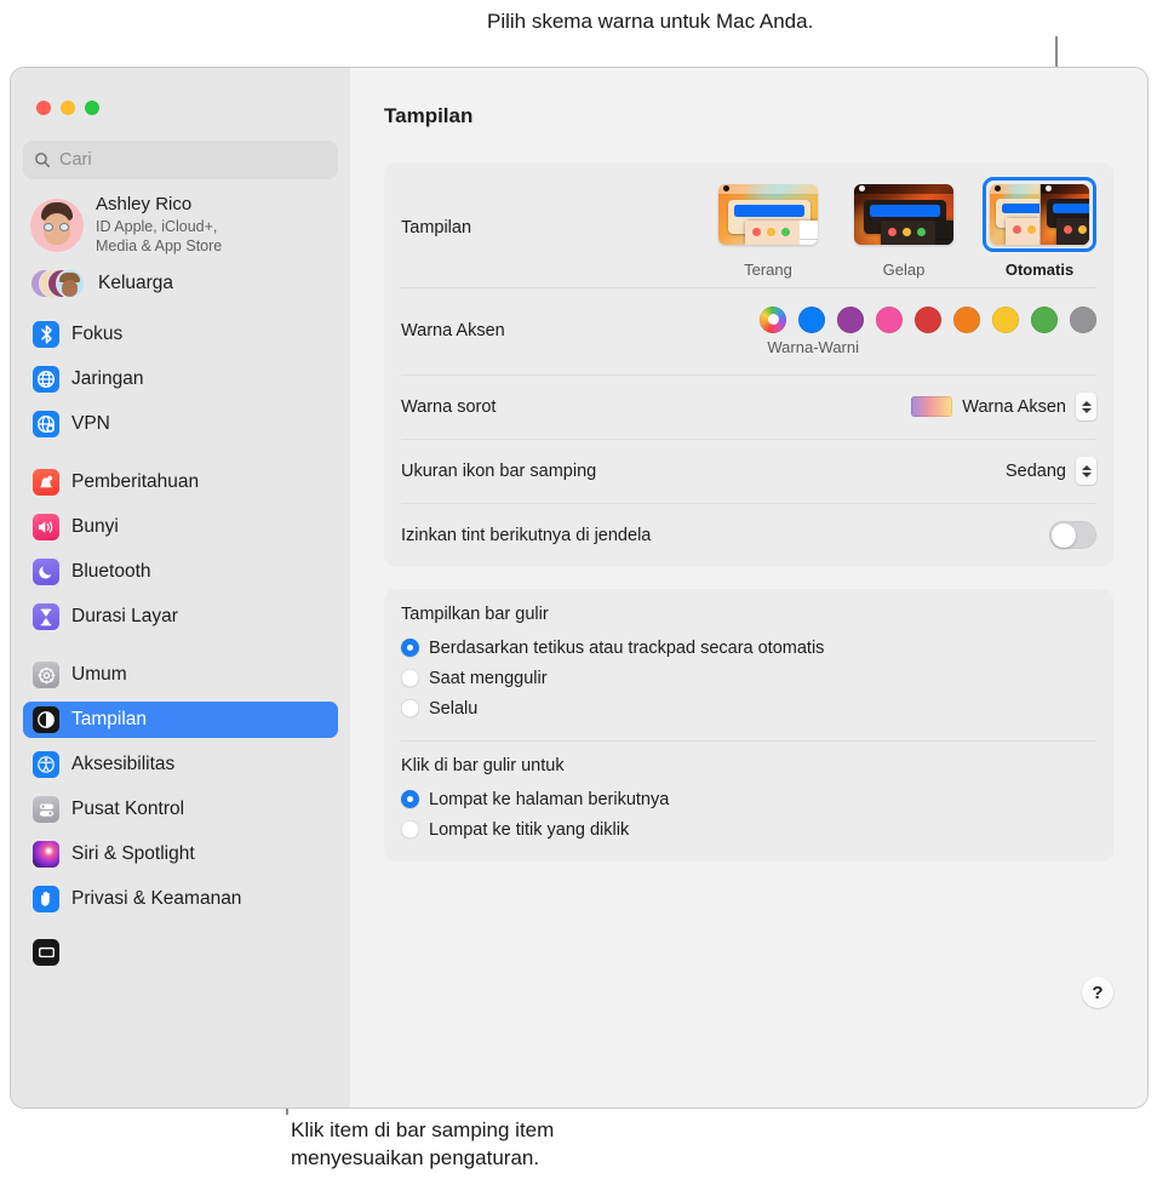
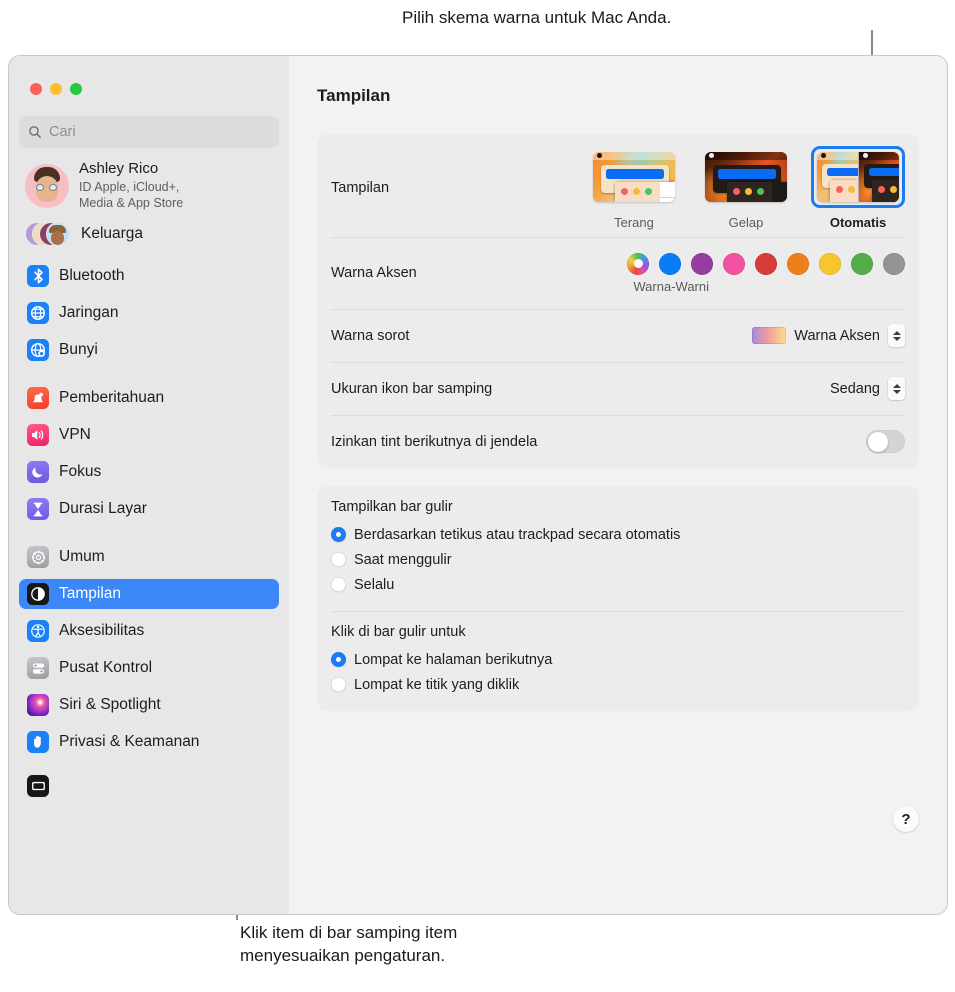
  Pilih skema warna untuk Mac Anda.
  Klik item di bar samping item
  menyesuaikan pengaturan.
  Cari
  Ashley Rico
  ID Apple, iCloud+,
  Media & App Store
  Keluarga
- Fokus
+ Bluetooth
  Jaringan
- VPN
+ Bunyi
  Pemberitahuan
- Bunyi
+ VPN
- Bluetooth
+ Fokus
  Durasi Layar
  Umum
  Tampilan
  Aksesibilitas
  Pusat Kontrol
  Siri & Spotlight
  Privasi & Keamanan
  Tampilan
  Tampilan
  Terang
  Gelap
  Otomatis
  Warna Aksen
  Warna-Warni
  Warna sorot
  Warna Aksen
  Ukuran ikon bar samping
  Sedang
  Izinkan tint berikutnya di jendela
  Tampilkan bar gulir
  Berdasarkan tetikus atau trackpad secara otomatis
  Saat menggulir
  Selalu
  Klik di bar gulir untuk
  Lompat ke halaman berikutnya
  Lompat ke titik yang diklik
  ?
